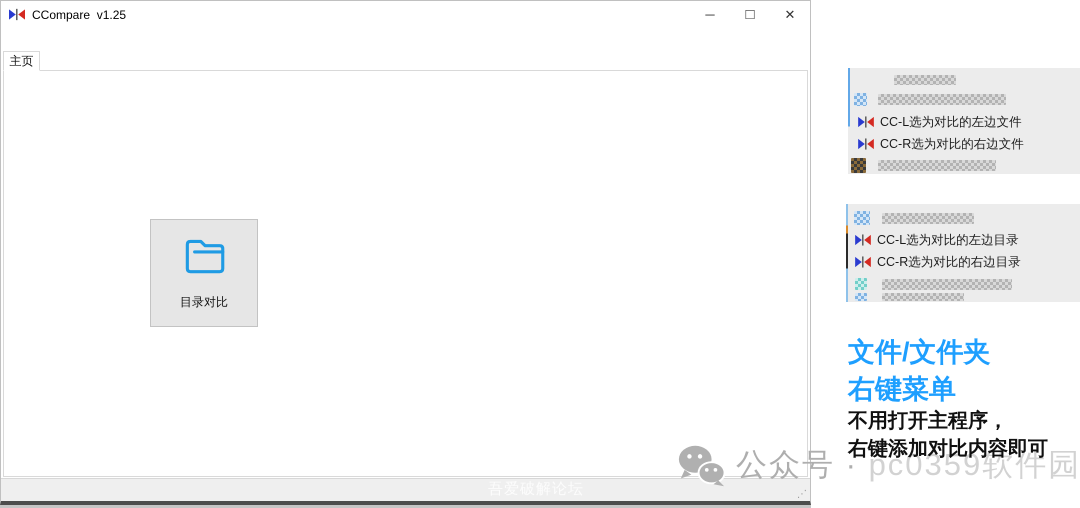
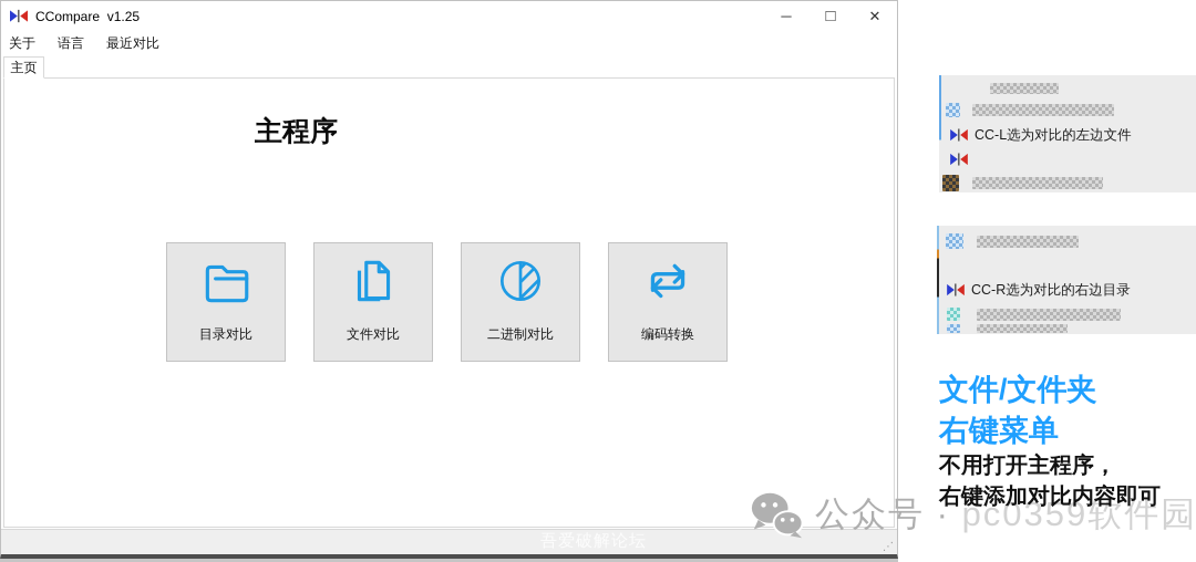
  CCompare v1.25
  ─
  □
  ✕
+ 关于
+ 语言
+ 最近对比
  主页
+ 主程序
  目录对比
+ 文件对比
+ 二进制对比
+ 编码转换
  ⋰
  CC-L选为对比的左边文件
- CC-R选为对比的右边文件
- CC-L选为对比的左边目录
  CC-R选为对比的右边目录
  文件/文件夹
  右键菜单
  不用打开主程序，
  右键添加对比内容即可
  公众号 · pc0359软件园
